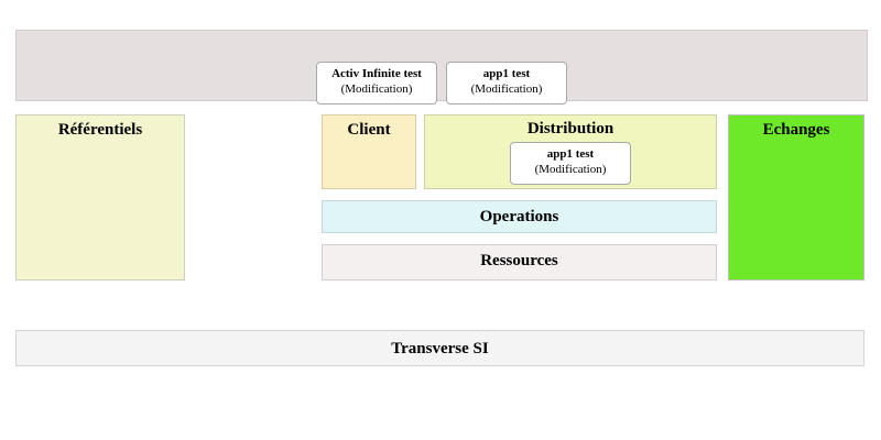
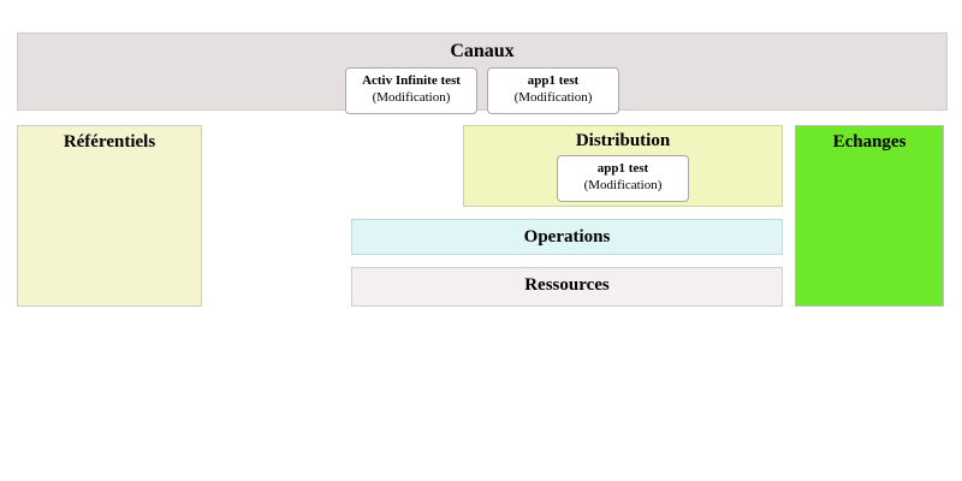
+ Canaux
  Activ Infinite test
  (Modification)
  app1 test
  (Modification)
  Référentiels
- Client
  Distribution
  app1 test
  (Modification)
  Operations
  Ressources
  Echanges
- Transverse SI
